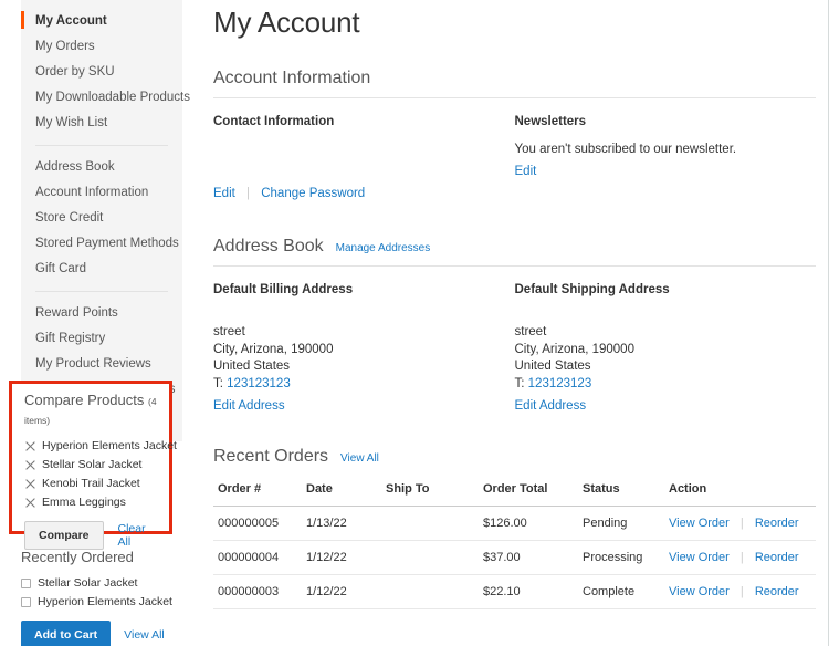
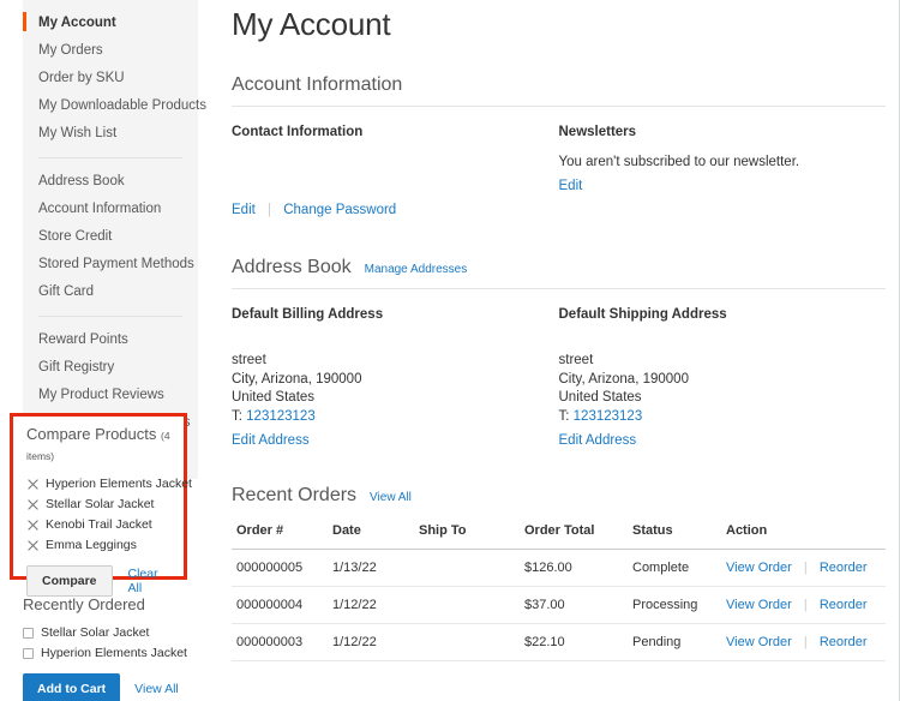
  My Account
  My Orders
  Order by SKU
  My Downloadable Products
  My Wish List
  Address Book
  Account Information
  Store Credit
  Stored Payment Methods
  Gift Card
  Reward Points
  Gift Registry
  My Product Reviews
  Compare Products (4 items)
  Hyperion Elements Jacket
  Stellar Solar Jacket
  Kenobi Trail Jacket
  Emma Leggings
  Compare
  Clear All
  Recently Ordered
  Stellar Solar Jacket
  Hyperion Elements Jacket
  Add to Cart
  View All
  My Account
  Account Information
  Contact Information
  Edit | Change Password
  Newsletters
  You aren't subscribed to our newsletter.
  Edit
  Address Book
  Manage Addresses
  Default Billing Address
  street
  City, Arizona, 190000
  United States
  T: 123123123
  Edit Address
  Default Shipping Address
  street
  City, Arizona, 190000
  United States
  T: 123123123
  Edit Address
  Recent Orders
  View All
  Order #	Date	Ship To	Order Total	Status	Action
- 000000005	1/13/22		$126.00	Pending	View Order | Reorder
+ 000000005	1/13/22		$126.00	Complete	View Order | Reorder
  000000004	1/12/22		$37.00	Processing	View Order | Reorder
- 000000003	1/12/22		$22.10	Complete	View Order | Reorder
+ 000000003	1/12/22		$22.10	Pending	View Order | Reorder
